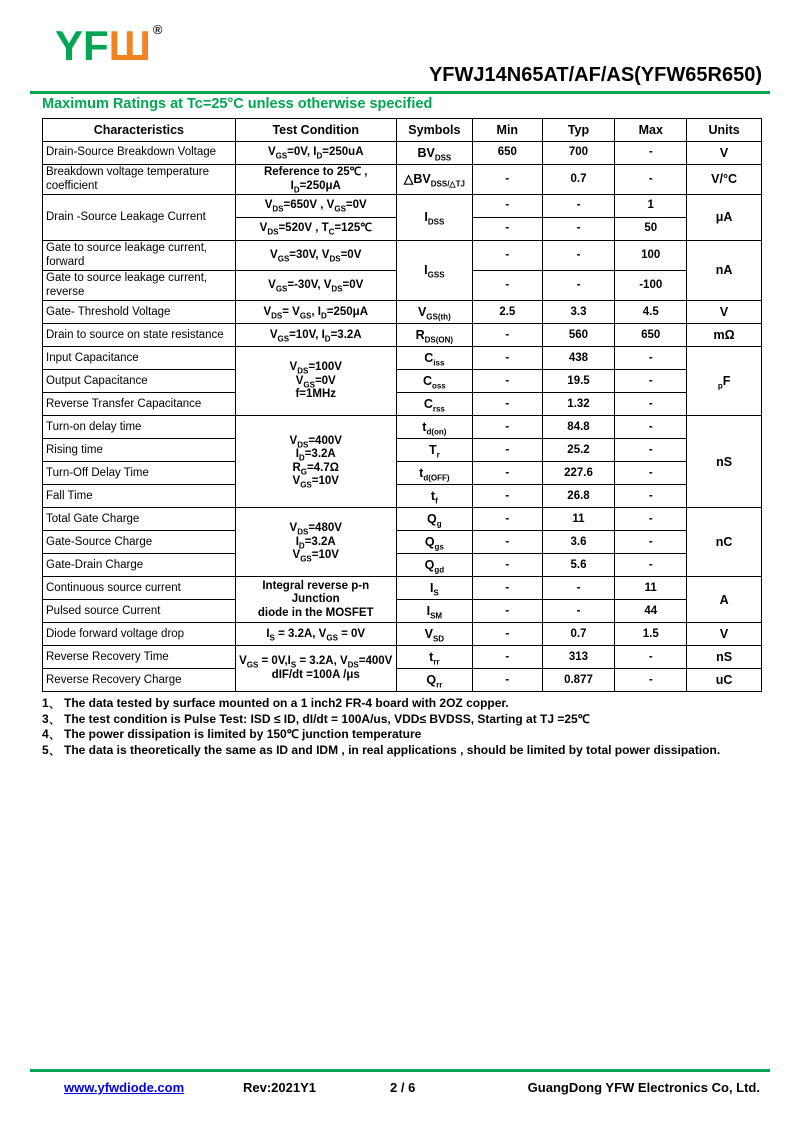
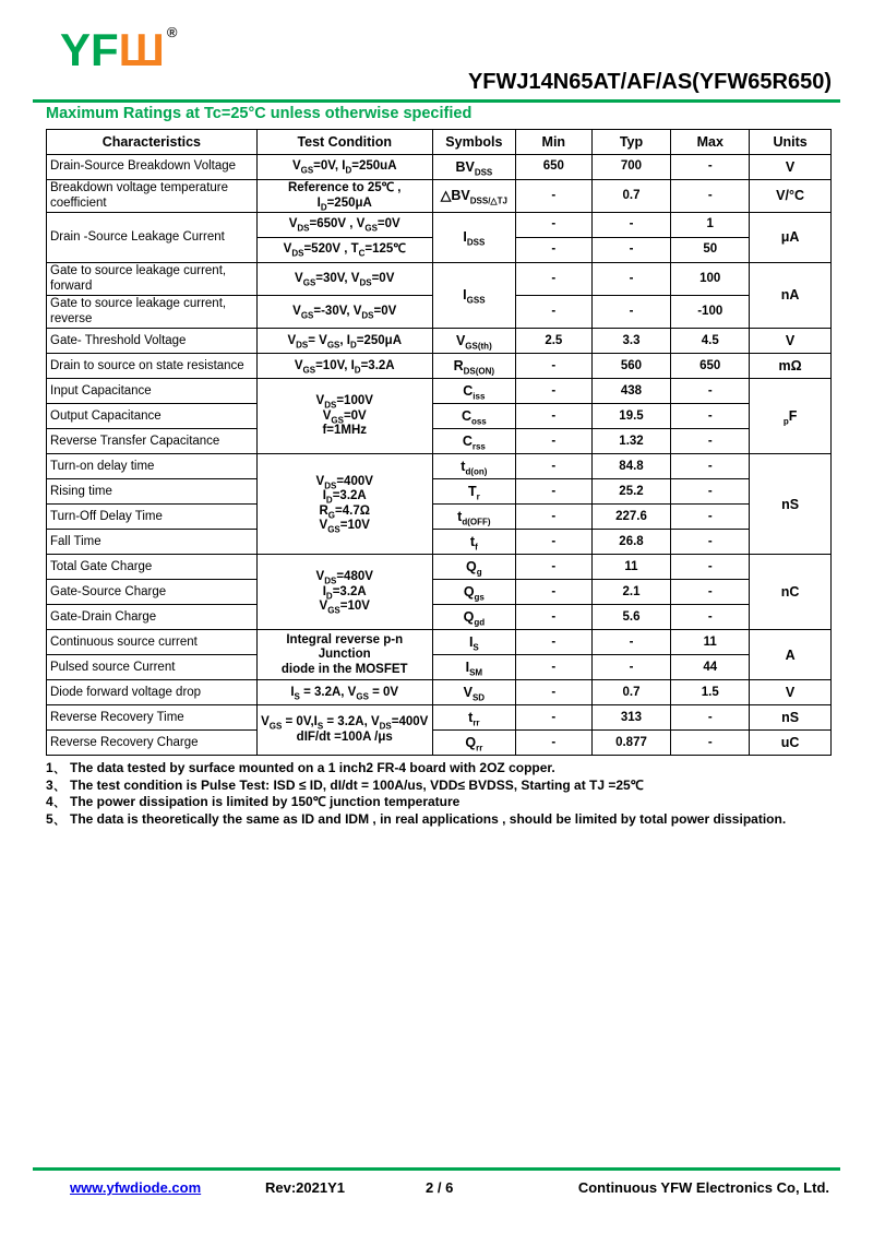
  YFШ ®
  YFWJ14N65AT/AF/AS(YFW65R650)
  Maximum Ratings at Tc=25°C unless otherwise specified
  Characteristics	Test Condition	Symbols	Min	Typ	Max	Units
  Drain-Source Breakdown Voltage	VGS=0V, ID=250uA	BVDSS	650	700	-	V
  Breakdown voltage temperature coefficient	Reference to 25℃ , ID=250μA	△BVDSS/△TJ	-	0.7	-	V/°C
  Drain -Source Leakage Current	VDS=650V , VGS=0V	IDSS	-	-	1	μA
  VDS=520V , TC=125℃	-	-	50
  Gate to source leakage current, forward	VGS=30V, VDS=0V	IGSS	-	-	100	nA
  Gate to source leakage current, reverse	VGS=-30V, VDS=0V	-	-	-100
  Gate- Threshold Voltage	VDS= VGS, ID=250μA	VGS(th)	2.5	3.3	4.5	V
  Drain to source on state resistance	VGS=10V, ID=3.2A	RDS(ON)	-	560	650	mΩ
  Input Capacitance	VDS=100VVGS=0Vf=1MHz	Ciss	-	438	-	pF
  Output Capacitance	Coss	-	19.5	-
  Reverse Transfer Capacitance	Crss	-	1.32	-
  Turn-on delay time	VDS=400VID=3.2ARG=4.7ΩVGS=10V	td(on)	-	84.8	-	nS
  Rising time	Tr	-	25.2	-
  Turn-Off Delay Time	td(OFF)	-	227.6	-
  Fall Time	tf	-	26.8	-
  Total Gate Charge	VDS=480VID=3.2AVGS=10V	Qg	-	11	-	nC
- Gate-Source Charge	Qgs	-	3.6	-
+ Gate-Source Charge	Qgs	-	2.1	-
  Gate-Drain Charge	Qgd	-	5.6	-
  Continuous source current	Integral reverse p-n Junctiondiode in the MOSFET	IS	-	-	11	A
  Pulsed source Current	ISM	-	-	44
  Diode forward voltage drop	IS = 3.2A, VGS = 0V	VSD	-	0.7	1.5	V
  Reverse Recovery Time	VGS = 0V,IS = 3.2A, VDS=400VdIF/dt =100A /μs	trr	-	313	-	nS
  Reverse Recovery Charge	Qrr	-	0.877	-	uC
  1、 The data tested by surface mounted on a 1 inch2 FR-4 board with 2OZ copper.
  3、 The test condition is Pulse Test: ISD ≤ ID, dI/dt = 100A/us, VDD≤ BVDSS, Starting at TJ =25℃
  4、 The power dissipation is limited by 150℃ junction temperature
  5、 The data is theoretically the same as ID and IDM , in real applications , should be limited by total power dissipation.
  www.yfwdiode.com
  Rev:2021Y1
  2 / 6
- GuangDong YFW Electronics Co, Ltd.
+ Continuous YFW Electronics Co, Ltd.
